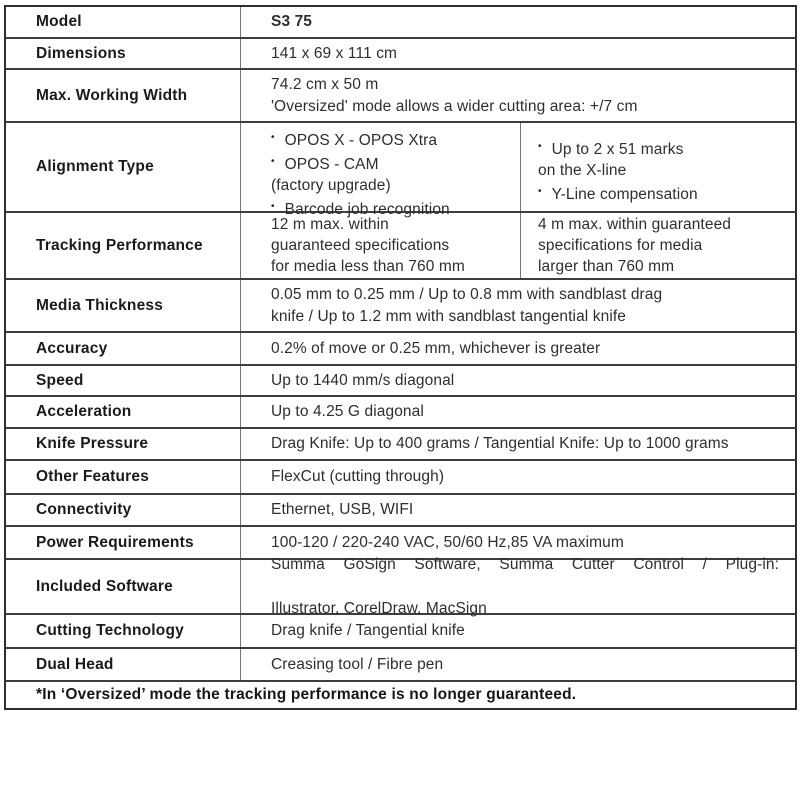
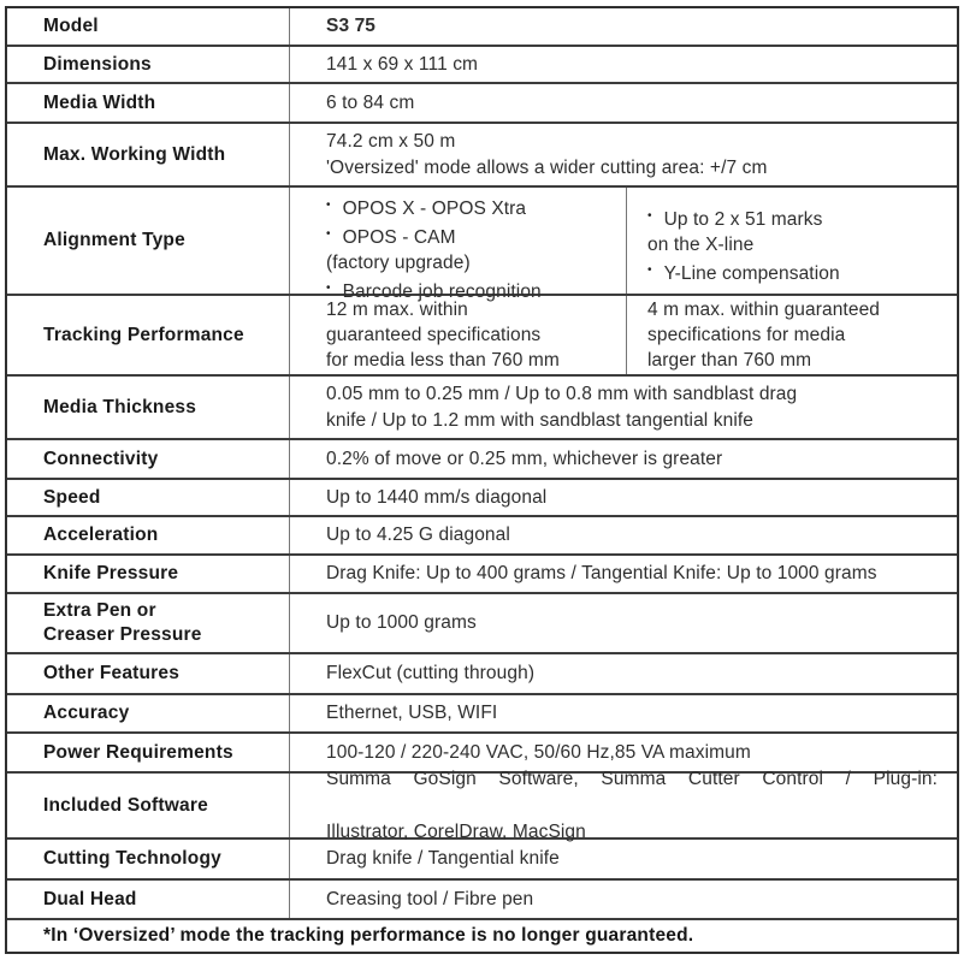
  Model
  S3 75
  Dimensions
  141 x 69 x 111 cm
+ Media Width
+ 6 to 84 cm
  Max. Working Width
  74.2 cm x 50 m
  'Oversized' mode allows a wider cutting area: +/7 cm
  Alignment Type
  • OPOS X - OPOS Xtra
  • OPOS - CAM
  (factory upgrade)
  • Barcode job recognition
  • Up to 2 x 51 marks
  on the X-line
  • Y-Line compensation
  Tracking Performance
  12 m max. within
  guaranteed specifications
  for media less than 760 mm
  4 m max. within guaranteed
  specifications for media
  larger than 760 mm
  Media Thickness
  0.05 mm to 0.25 mm / Up to 0.8 mm with sandblast drag
  knife / Up to 1.2 mm with sandblast tangential knife
- Accuracy
+ Connectivity
  0.2% of move or 0.25 mm, whichever is greater
  Speed
  Up to 1440 mm/s diagonal
  Acceleration
  Up to 4.25 G diagonal
  Knife Pressure
  Drag Knife: Up to 400 grams / Tangential Knife: Up to 1000 grams
+ Extra Pen or
+ Creaser Pressure
+ Up to 1000 grams
  Other Features
  FlexCut (cutting through)
- Connectivity
+ Accuracy
  Ethernet, USB, WIFI
  Power Requirements
  100-120 / 220-240 VAC, 50/60 Hz,85 VA maximum
  Included Software
  Summa GoSign Software, Summa Cutter Control / Plug-in:
  Illustrator, CorelDraw, MacSign
  Cutting Technology
  Drag knife / Tangential knife
  Dual Head
  Creasing tool / Fibre pen
  *In ‘Oversized’ mode the tracking performance is no longer guaranteed.
